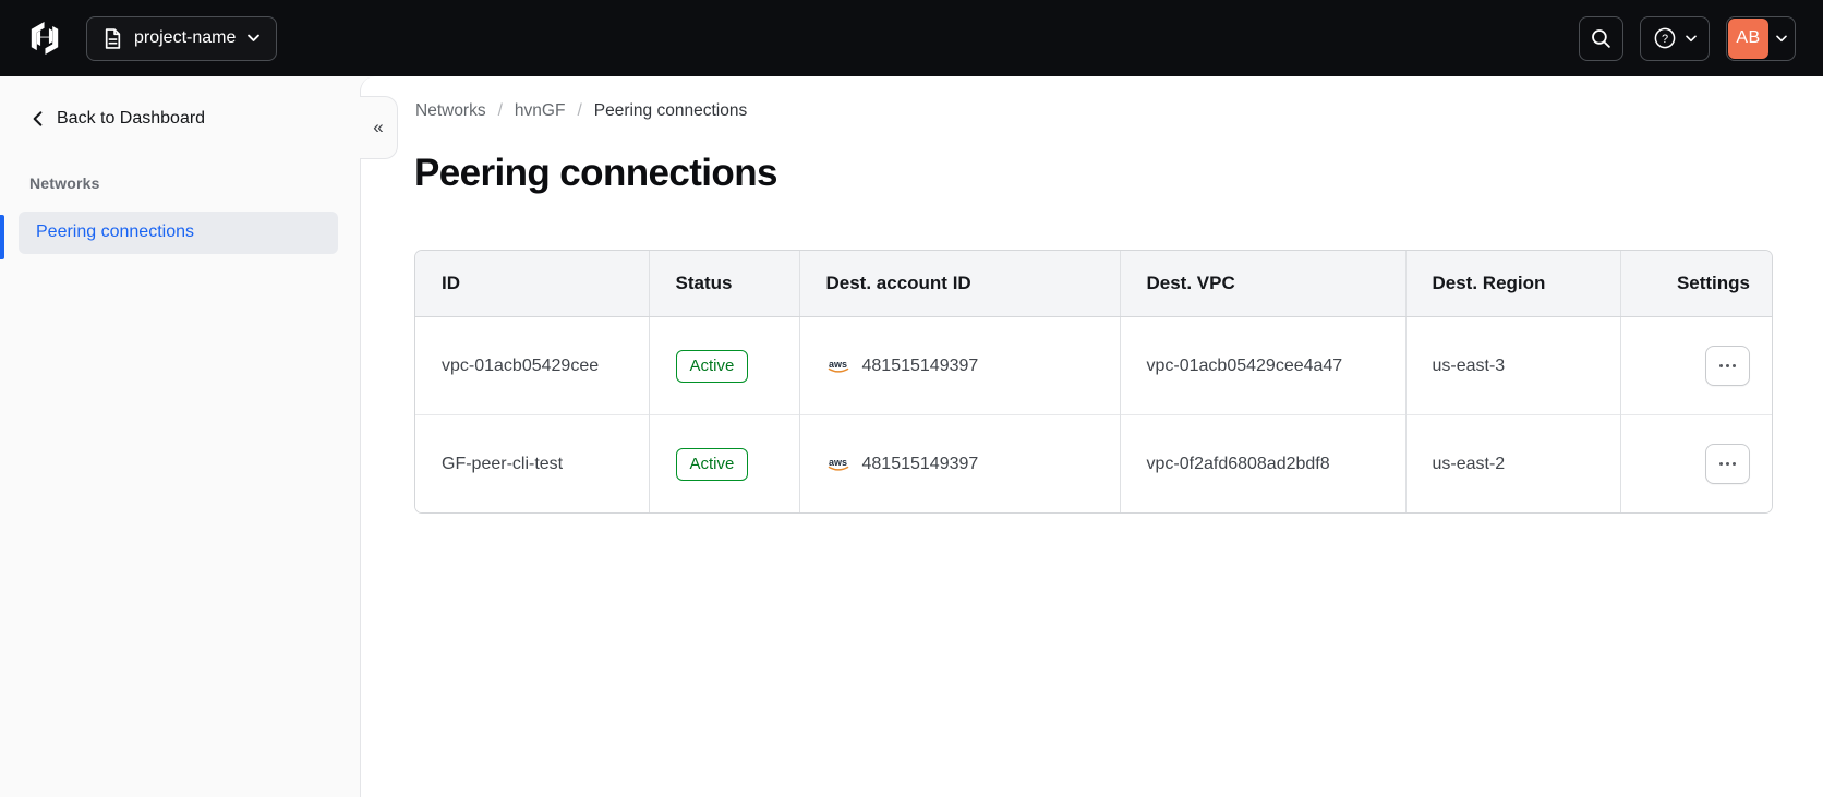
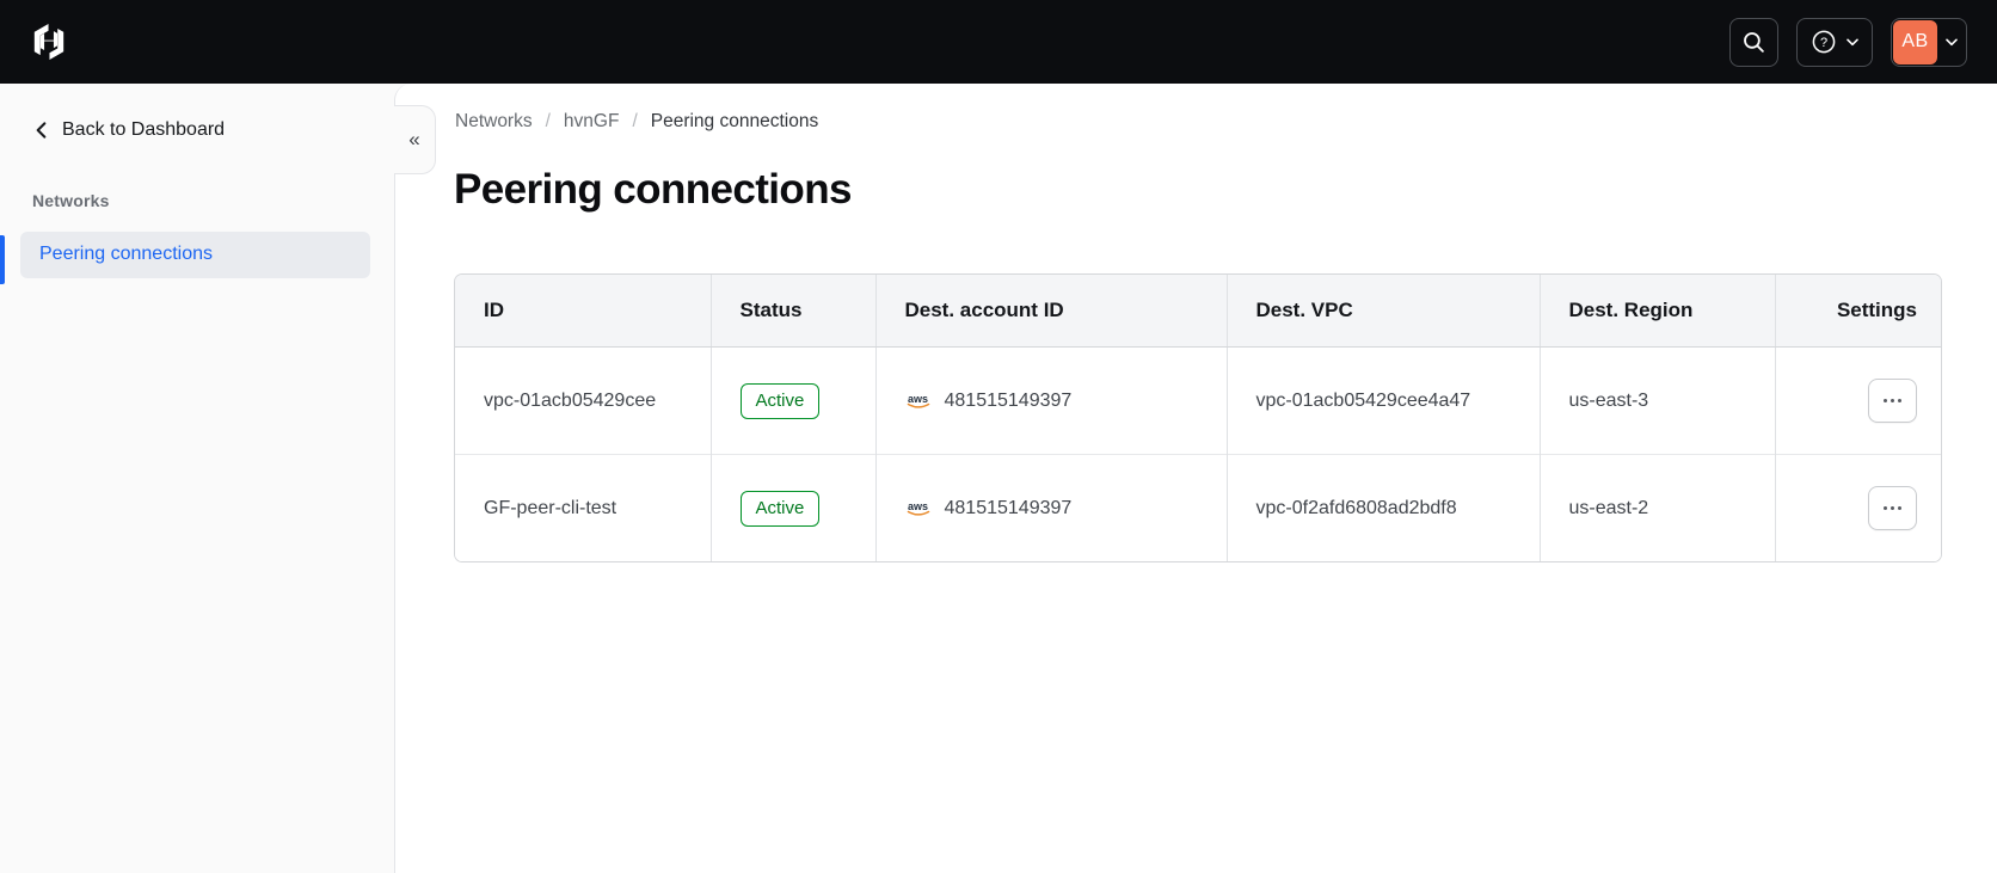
- project-name
  ?
  AB
  Back to Dashboard
  Networks
  Peering connections
  «
  Networks
  /
  hvnGF
  /
  Peering connections
  Peering connections
  ID	Status	Dest. account ID	Dest. VPC	Dest. Region	Settings
  vpc-01acb05429cee	Active	aws 481515149397	vpc-01acb05429cee4a47	us-east-3
  GF-peer-cli-test	Active	aws 481515149397	vpc-0f2afd6808ad2bdf8	us-east-2
